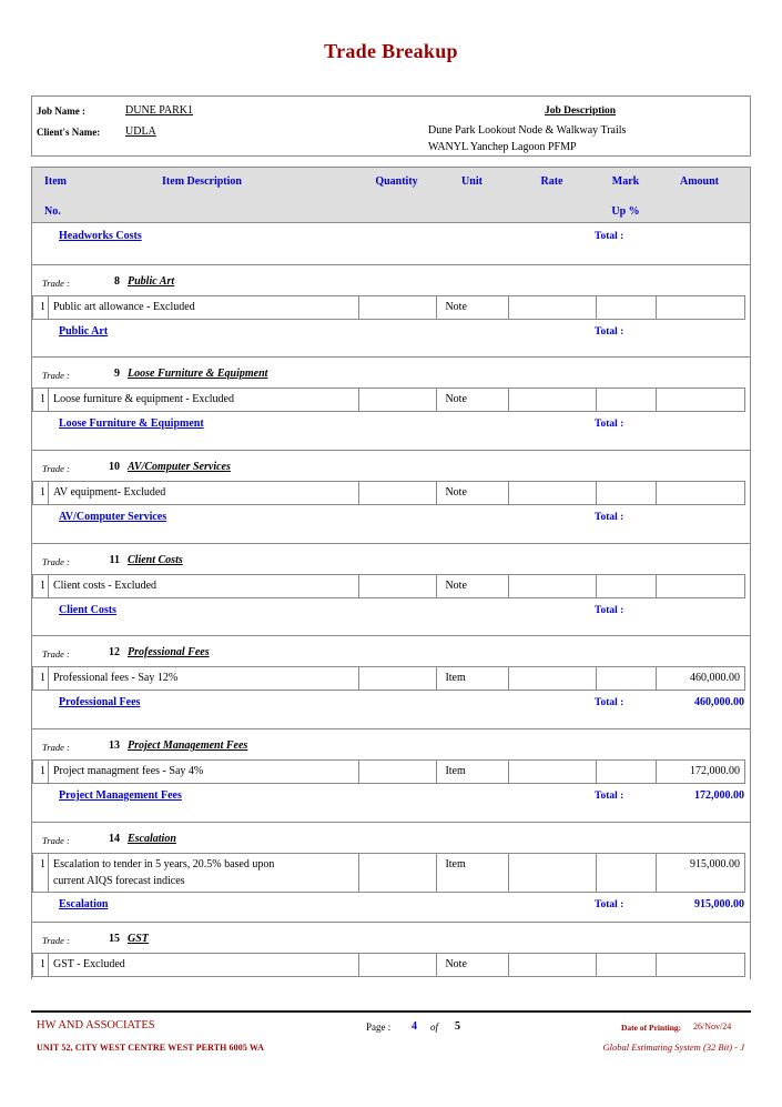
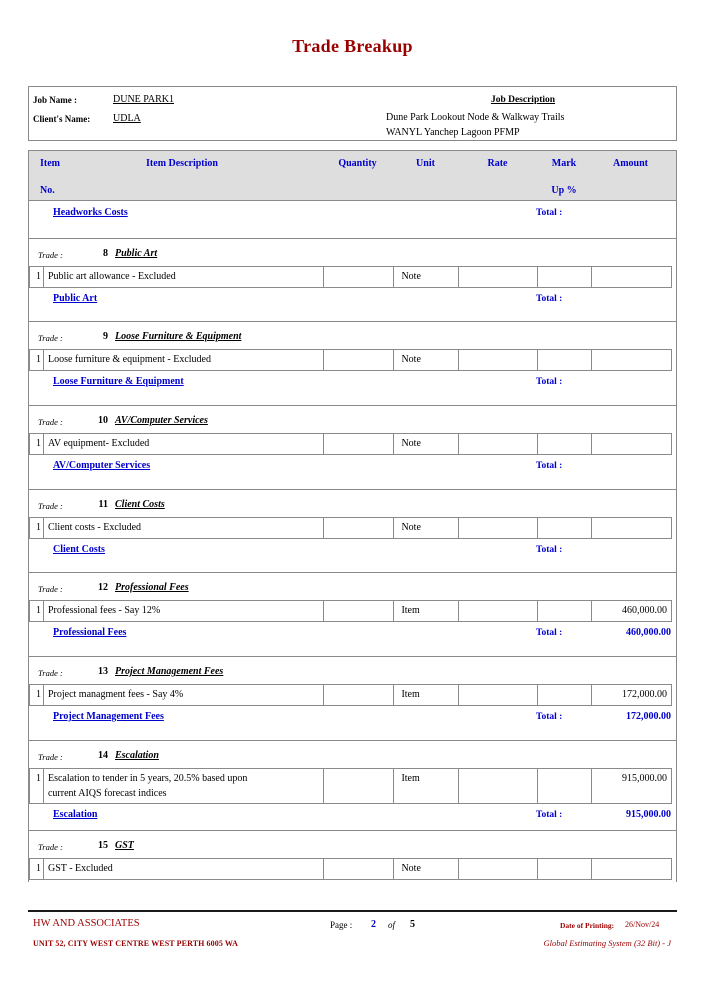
  Trade Breakup
  Job Name :
  DUNE PARK1
  Job Description
  Client's Name:
  UDLA
  Dune Park Lookout Node & Walkway Trails
  WANYL Yanchep Lagoon PFMP
  Item
  No.
  Item Description
  Quantity
  Unit
  Rate
  Mark
  Up %
  Amount
  Headworks Costs
  Total :
  Trade :
  8
  Public Art
  1
  Public art allowance - Excluded
  Note
  Public Art
  Total :
  Trade :
  9
  Loose Furniture & Equipment
  1
  Loose furniture & equipment - Excluded
  Note
  Loose Furniture & Equipment
  Total :
  Trade :
  10
  AV/Computer Services
  1
  AV equipment- Excluded
  Note
  AV/Computer Services
  Total :
  Trade :
  11
  Client Costs
  1
  Client costs - Excluded
  Note
  Client Costs
  Total :
  Trade :
  12
  Professional Fees
  1
  Professional fees - Say 12%
  Item
  460,000.00
  Professional Fees
  Total :
  460,000.00
  Trade :
  13
  Project Management Fees
  1
  Project managment fees - Say 4%
  Item
  172,000.00
  Project Management Fees
  Total :
  172,000.00
  Trade :
  14
  Escalation
  1
  Escalation to tender in 5 years, 20.5% based upon
  current AIQS forecast indices
  Item
  915,000.00
  Escalation
  Total :
  915,000.00
  Trade :
  15
  GST
  1
  GST - Excluded
  Note
  HW AND ASSOCIATES
  Page :
- 4
+ 2
  of
  5
  Date of Printing:
  26/Nov/24
  UNIT 52, CITY WEST CENTRE WEST PERTH 6005 WA
  Global Estimating System (32 Bit) - J
